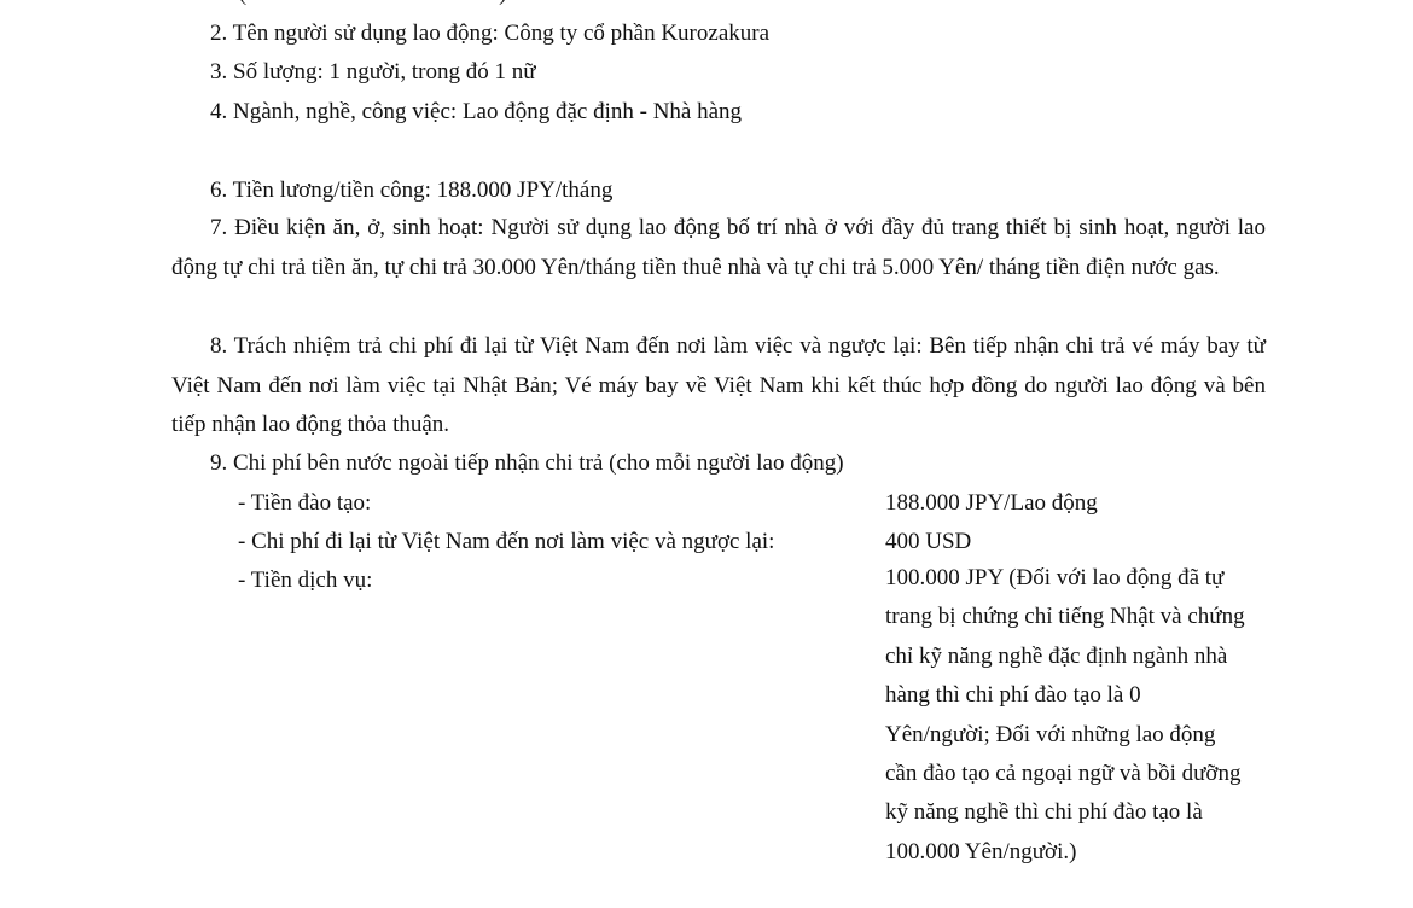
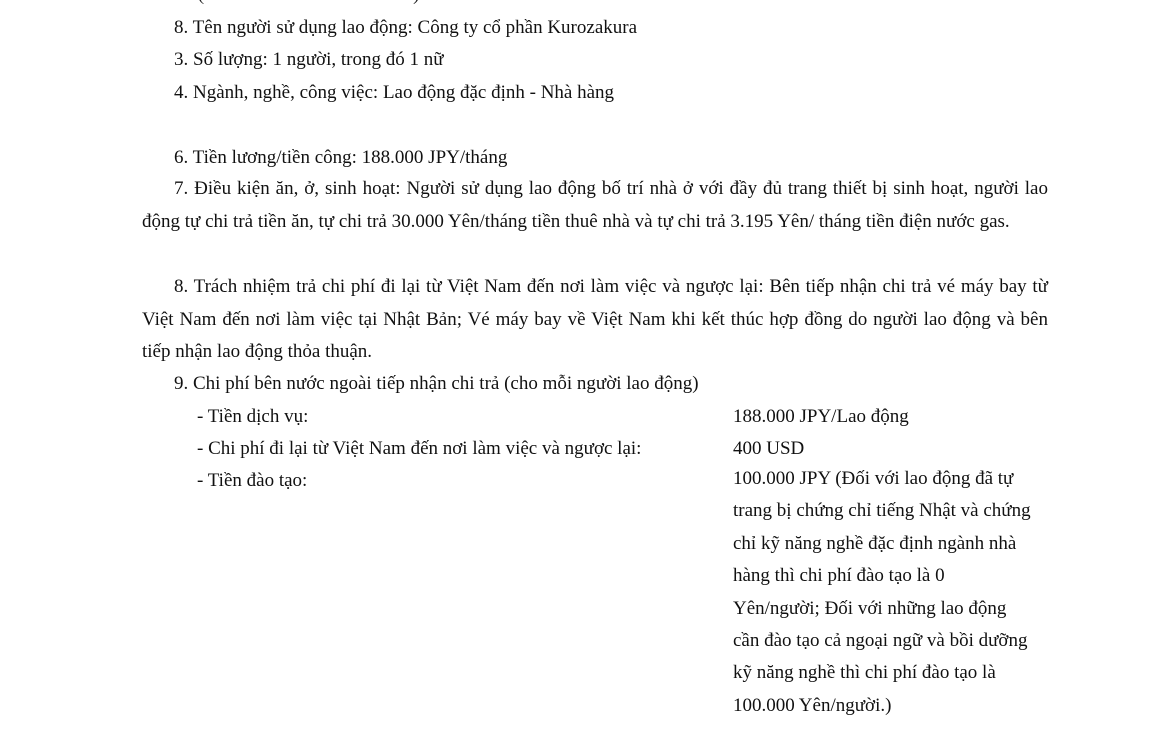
- 2. Tên người sử dụng lao động: Công ty cổ phần Kurozakura
+ 8. Tên người sử dụng lao động: Công ty cổ phần Kurozakura
  3. Số lượng: 1 người, trong đó 1 nữ
  4. Ngành, nghề, công việc: Lao động đặc định - Nhà hàng
  6. Tiền lương/tiền công: 188.000 JPY/tháng
- 7. Điều kiện ăn, ở, sinh hoạt: Người sử dụng lao động bố trí nhà ở với đầy đủ trang thiết bị sinh hoạt, người lao động tự chi trả tiền ăn, tự chi trả 30.000 Yên/tháng tiền thuê nhà và tự chi trả 5.000 Yên/ tháng tiền điện nước gas.
+ 7. Điều kiện ăn, ở, sinh hoạt: Người sử dụng lao động bố trí nhà ở với đầy đủ trang thiết bị sinh hoạt, người lao động tự chi trả tiền ăn, tự chi trả 30.000 Yên/tháng tiền thuê nhà và tự chi trả 3.195 Yên/ tháng tiền điện nước gas.
  8. Trách nhiệm trả chi phí đi lại từ Việt Nam đến nơi làm việc và ngược lại: Bên tiếp nhận chi trả vé máy bay từ Việt Nam đến nơi làm việc tại Nhật Bản; Vé máy bay về Việt Nam khi kết thúc hợp đồng do người lao động và bên tiếp nhận lao động thỏa thuận.
  9. Chi phí bên nước ngoài tiếp nhận chi trả (cho mỗi người lao động)
- - Tiền đào tạo:
+ - Tiền dịch vụ:
  188.000 JPY/Lao động
  - Chi phí đi lại từ Việt Nam đến nơi làm việc và ngược lại:
  400 USD
- - Tiền dịch vụ:
+ - Tiền đào tạo:
  100.000 JPY (Đối với lao động đã tự trang bị chứng chỉ tiếng Nhật và chứng chỉ kỹ năng nghề đặc định ngành nhà hàng thì chi phí đào tạo là 0 Yên/người; Đối với những lao động cần đào tạo cả ngoại ngữ và bồi dưỡng kỹ năng nghề thì chi phí đào tạo là 100.000 Yên/người.)
